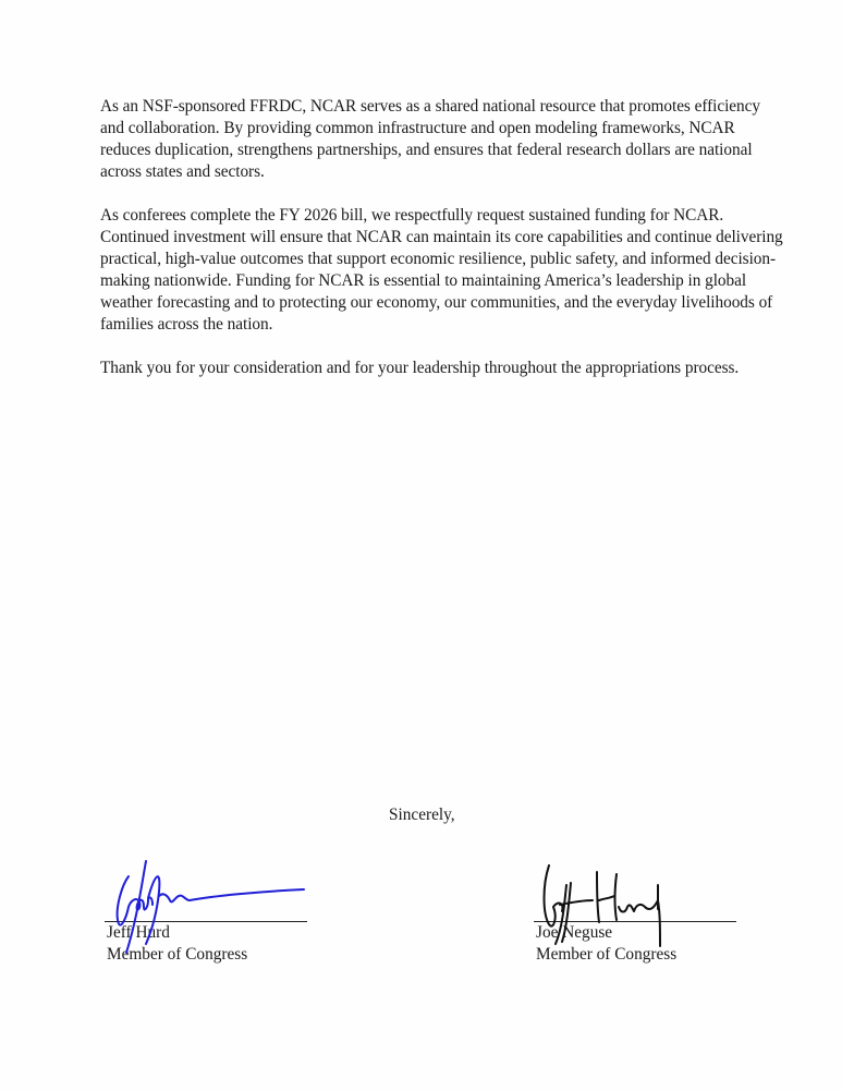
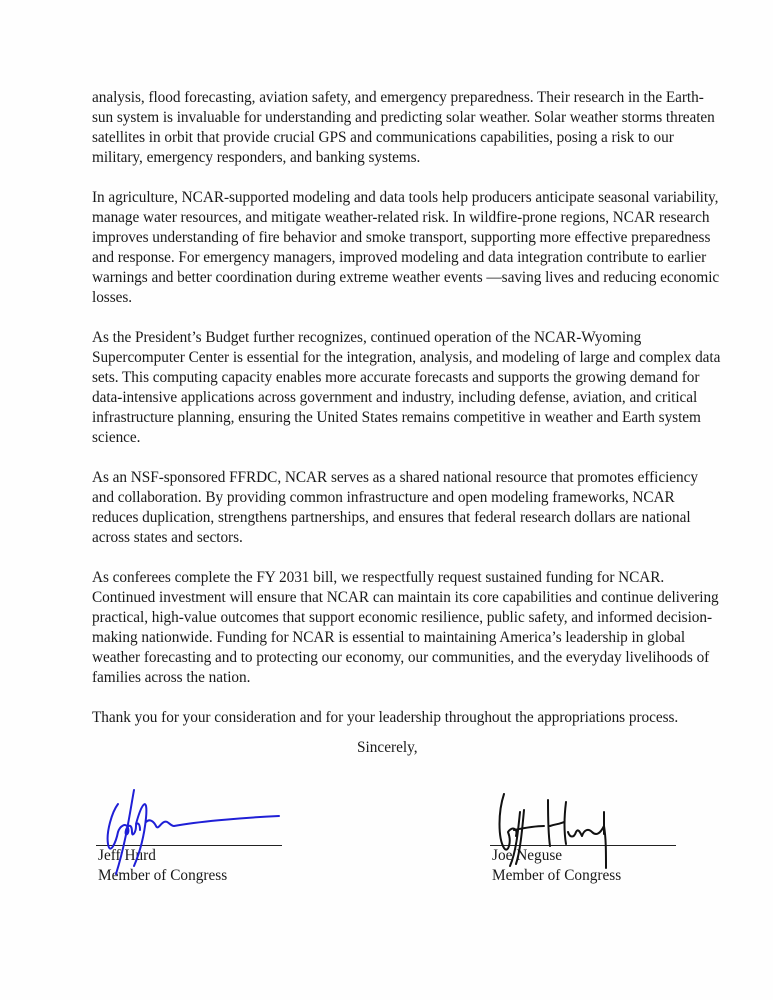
+ analysis, flood forecasting, aviation safety, and emergency preparedness. Their research in the Earth-sun system is invaluable for understanding and predicting solar weather. Solar weather storms threaten satellites in orbit that provide crucial GPS and communications capabilities, posing a risk to our military, emergency responders, and banking systems.
+ In agriculture, NCAR-supported modeling and data tools help producers anticipate seasonal variability, manage water resources, and mitigate weather-related risk. In wildfire-prone regions, NCAR research improves understanding of fire behavior and smoke transport, supporting more effective preparedness and response. For emergency managers, improved modeling and data integration contribute to earlier warnings and better coordination during extreme weather events —saving lives and reducing economic losses.
+ As the President’s Budget further recognizes, continued operation of the NCAR-Wyoming Supercomputer Center is essential for the integration, analysis, and modeling of large and complex data sets. This computing capacity enables more accurate forecasts and supports the growing demand for data-intensive applications across government and industry, including defense, aviation, and critical infrastructure planning, ensuring the United States remains competitive in weather and Earth system science.
  As an NSF-sponsored FFRDC, NCAR serves as a shared national resource that promotes efficiency and collaboration. By providing common infrastructure and open modeling frameworks, NCAR reduces duplication, strengthens partnerships, and ensures that federal research dollars are national across states and sectors.
- As conferees complete the FY 2026 bill, we respectfully request sustained funding for NCAR. Continued investment will ensure that NCAR can maintain its core capabilities and continue delivering practical, high-value outcomes that support economic resilience, public safety, and informed decision-making nationwide. Funding for NCAR is essential to maintaining America’s leadership in global weather forecasting and to protecting our economy, our communities, and the everyday livelihoods of families across the nation.
+ As conferees complete the FY 2031 bill, we respectfully request sustained funding for NCAR. Continued investment will ensure that NCAR can maintain its core capabilities and continue delivering practical, high-value outcomes that support economic resilience, public safety, and informed decision-making nationwide. Funding for NCAR is essential to maintaining America’s leadership in global weather forecasting and to protecting our economy, our communities, and the everyday livelihoods of families across the nation.
  Thank you for your consideration and for your leadership throughout the appropriations process.
  Sincerely,
  Jeff Hurd
  Member of Congress
  Joe Neguse
  Member of Congress
